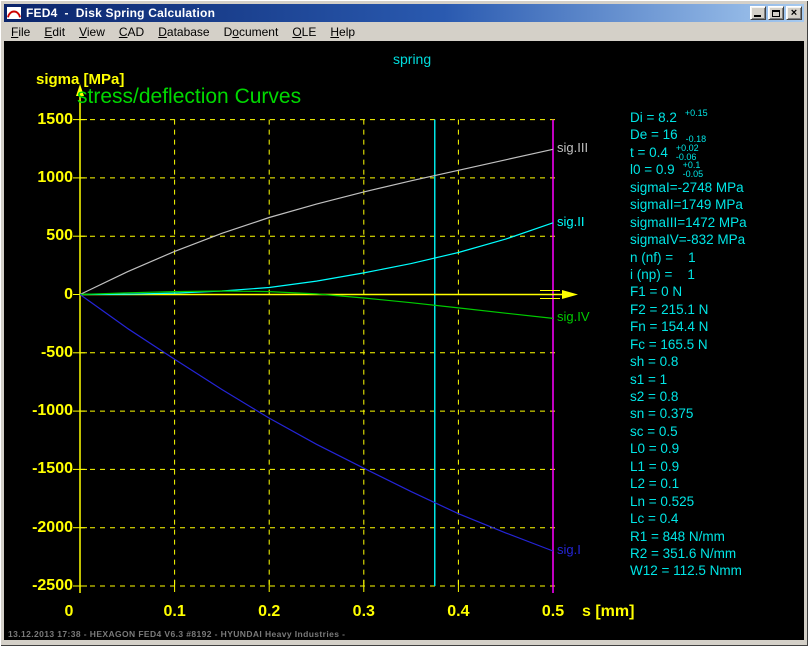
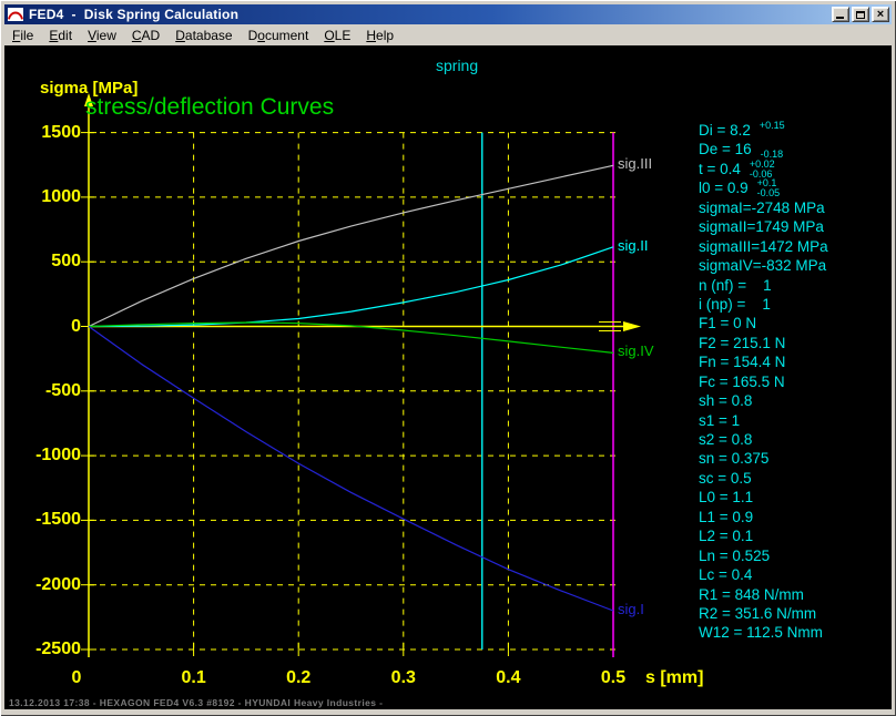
  FED4 - Disk Spring Calculation
  ×
  File
  Edit
  View
  CAD
  Database
  Document
  OLE
  Help
  sigma [MPa]
  stress/deflection Curves
  spring
  s [mm]
  1500
  1000
  500
  0
  -500
  -1000
  -1500
  -2000
  -2500
  0
  0.1
  0.2
  0.3
  0.4
  0.5
  sig.III
  sig.II
  sig.IV
  sig.I
  Di = 8.2
  +0.15
  De = 16
  -0.18
  t = 0.4
  +0.02
  -0.06
  l0 = 0.9
  +0.1
  -0.05
  sigmaI=-2748 MPa
  sigmaII=1749 MPa
  sigmaIII=1472 MPa
  sigmaIV=-832 MPa
  n (nf) = 1
  i (np) = 1
  F1 = 0 N
  F2 = 215.1 N
  Fn = 154.4 N
  Fc = 165.5 N
  sh = 0.8
  s1 = 1
  s2 = 0.8
  sn = 0.375
  sc = 0.5
- L0 = 0.9
+ L0 = 1.1
  L1 = 0.9
  L2 = 0.1
  Ln = 0.525
  Lc = 0.4
  R1 = 848 N/mm
  R2 = 351.6 N/mm
  W12 = 112.5 Nmm
  13.12.2013 17:38 - HEXAGON FED4 V6.3 #8192 - HYUNDAI Heavy Industries -
